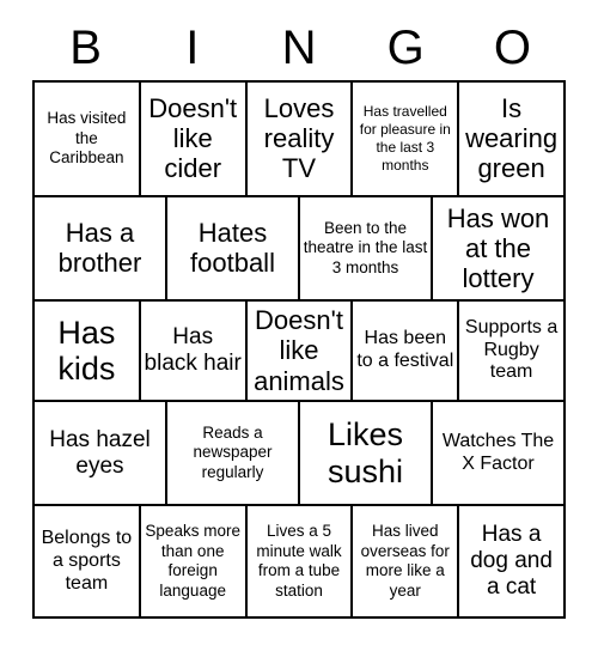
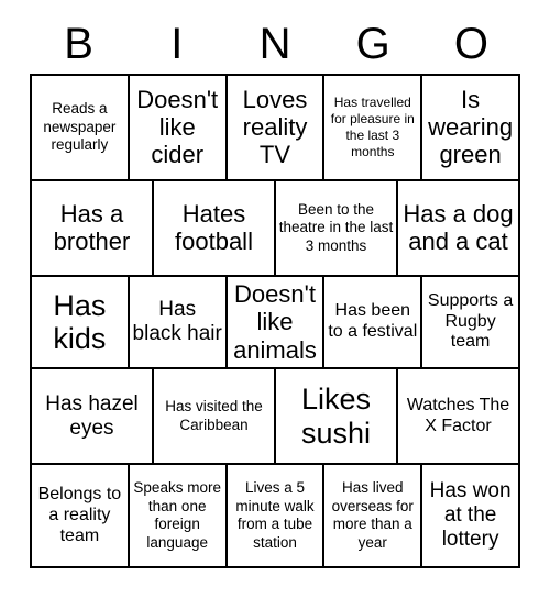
  B
  I
  N
  G
  O
- Has visited the Caribbean
+ Reads a newspaper regularly
  Doesn't like cider
  Loves reality TV
  Has travelled for pleasure in the last 3 months
  Is wearing green
  Has a brother
  Hates football
  Been to the theatre in the last 3 months
- Has won at the lottery
+ Has a dog and a cat
  Has kids
  Has black hair
  Doesn't like animals
  Has been to a festival
  Supports a Rugby team
  Has hazel eyes
- Reads a newspaper regularly
+ Has visited the Caribbean
  Likes sushi
  Watches The X Factor
- Belongs to a sports team
+ Belongs to a reality team
  Speaks more than one foreign language
  Lives a 5 minute walk from a tube station
- Has lived overseas for more like a year
+ Has lived overseas for more than a year
- Has a dog and a cat
+ Has won at the lottery
